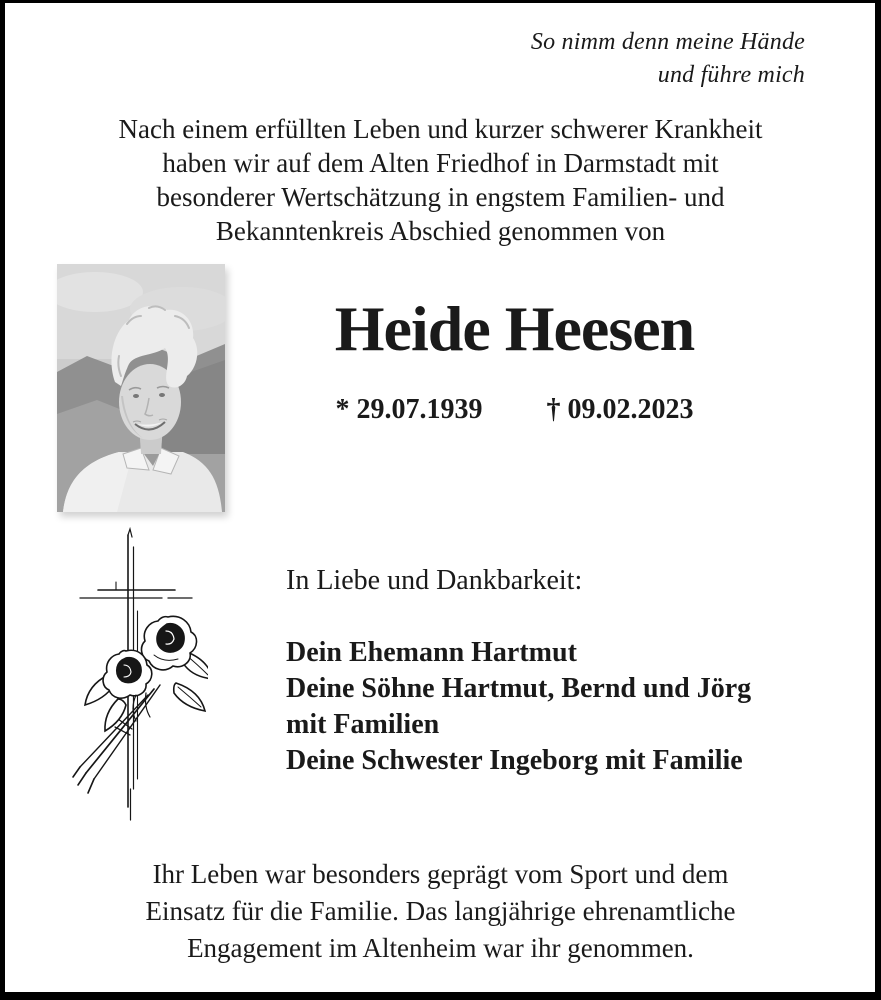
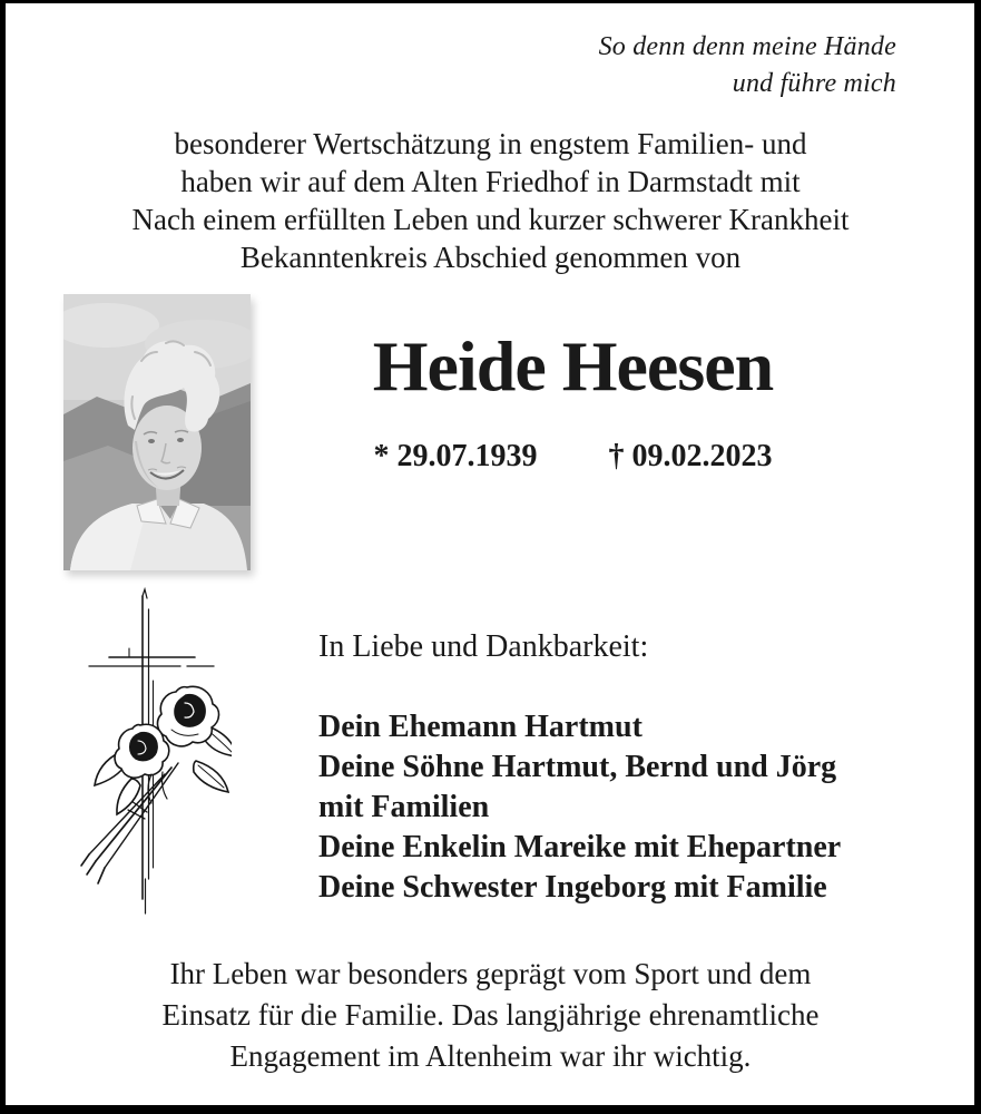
- So nimm denn meine Hände
+ So denn denn meine Hände
  und führe mich
- Nach einem erfüllten Leben und kurzer schwerer Krankheit
+ besonderer Wertschätzung in engstem Familien- und
  haben wir auf dem Alten Friedhof in Darmstadt mit
- besonderer Wertschätzung in engstem Familien- und
+ Nach einem erfüllten Leben und kurzer schwerer Krankheit
  Bekanntenkreis Abschied genommen von
  Heide Heesen
  * 29.07.1939
  † 09.02.2023
  In Liebe und Dankbarkeit:
  Dein Ehemann Hartmut
  Deine Söhne Hartmut, Bernd und Jörg
  mit Familien
+ Deine Enkelin Mareike mit Ehepartner
  Deine Schwester Ingeborg mit Familie
  Ihr Leben war besonders geprägt vom Sport und dem
  Einsatz für die Familie. Das langjährige ehrenamtliche
- Engagement im Altenheim war ihr genommen.
+ Engagement im Altenheim war ihr wichtig.
